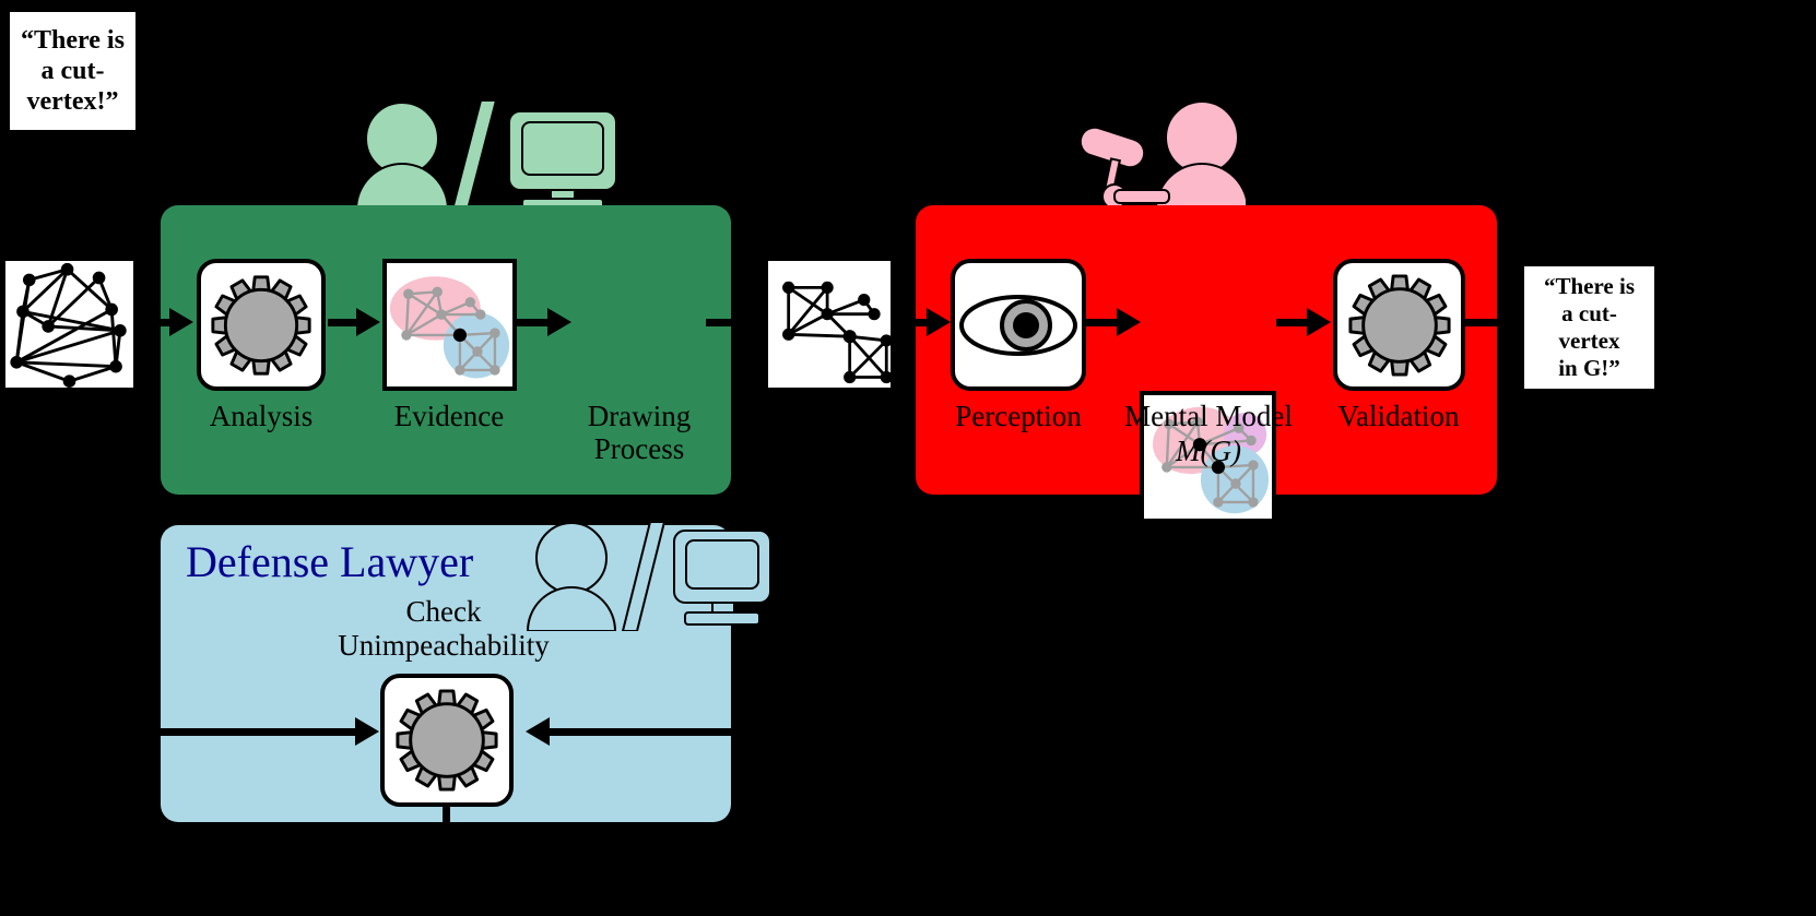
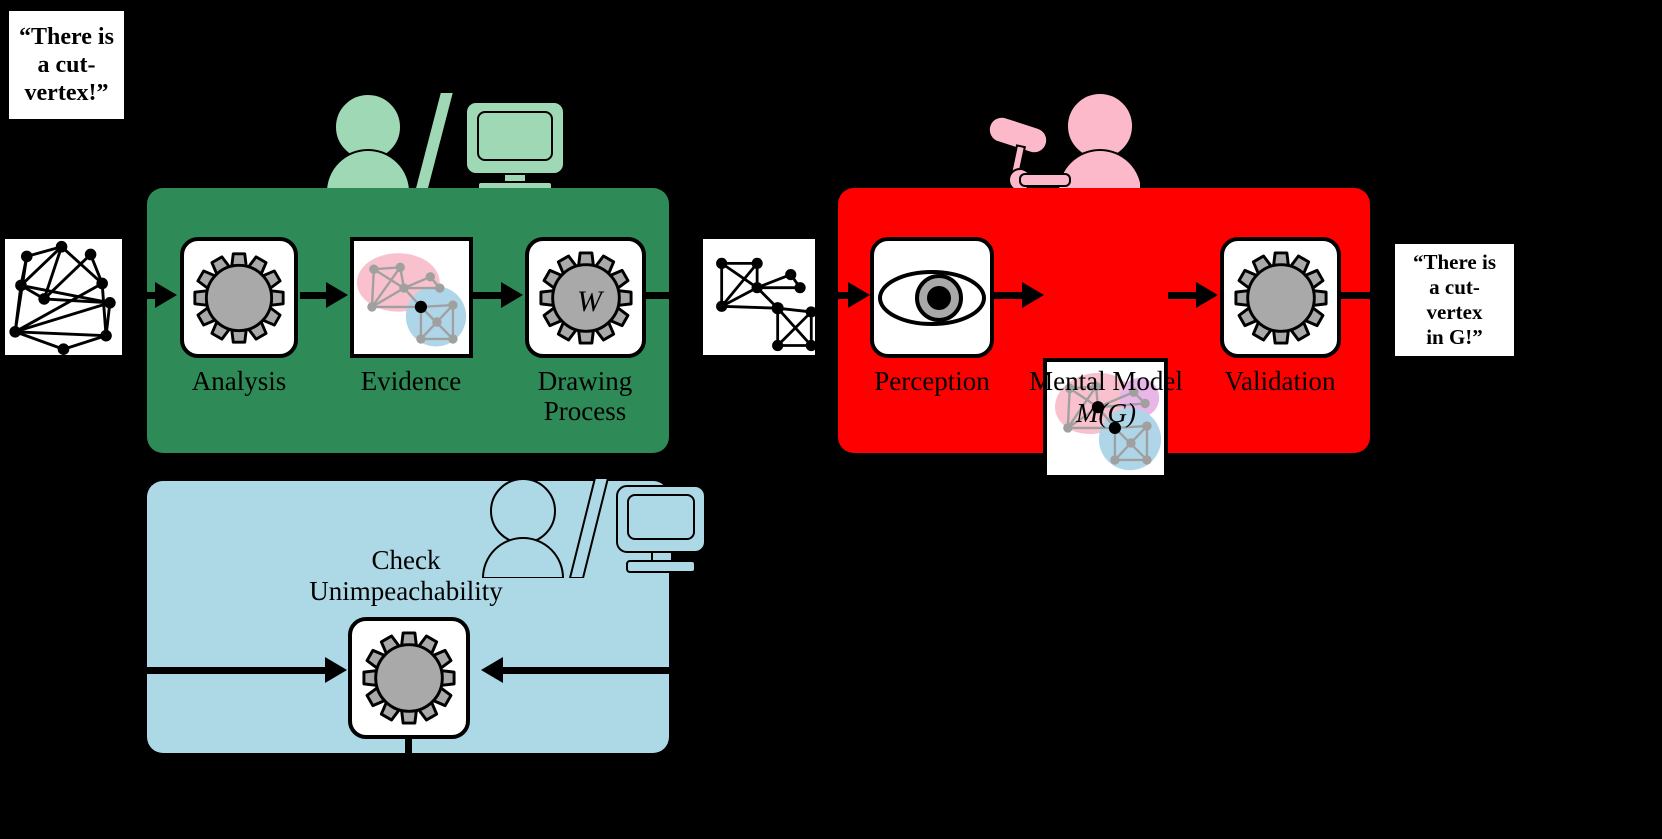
  “There is
  a cut-
  vertex!”
  Analysis
  Evidence
+ W
  Drawing
  Process
  Perception
  Mental Model
  M(G)
  Validation
  “There is
  a cut-
  vertex
  in G!”
- Defense Lawyer
  Check
  Unimpeachability
